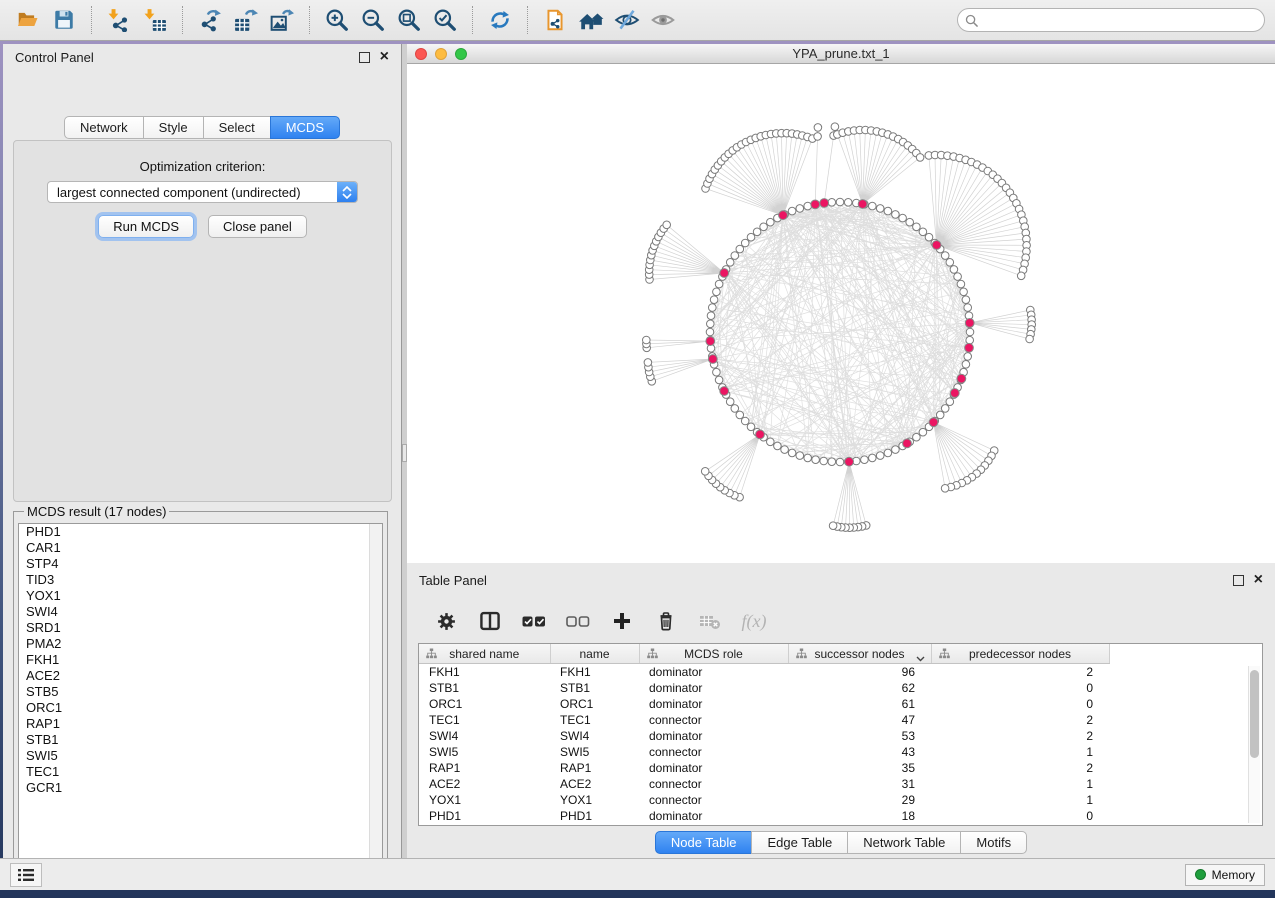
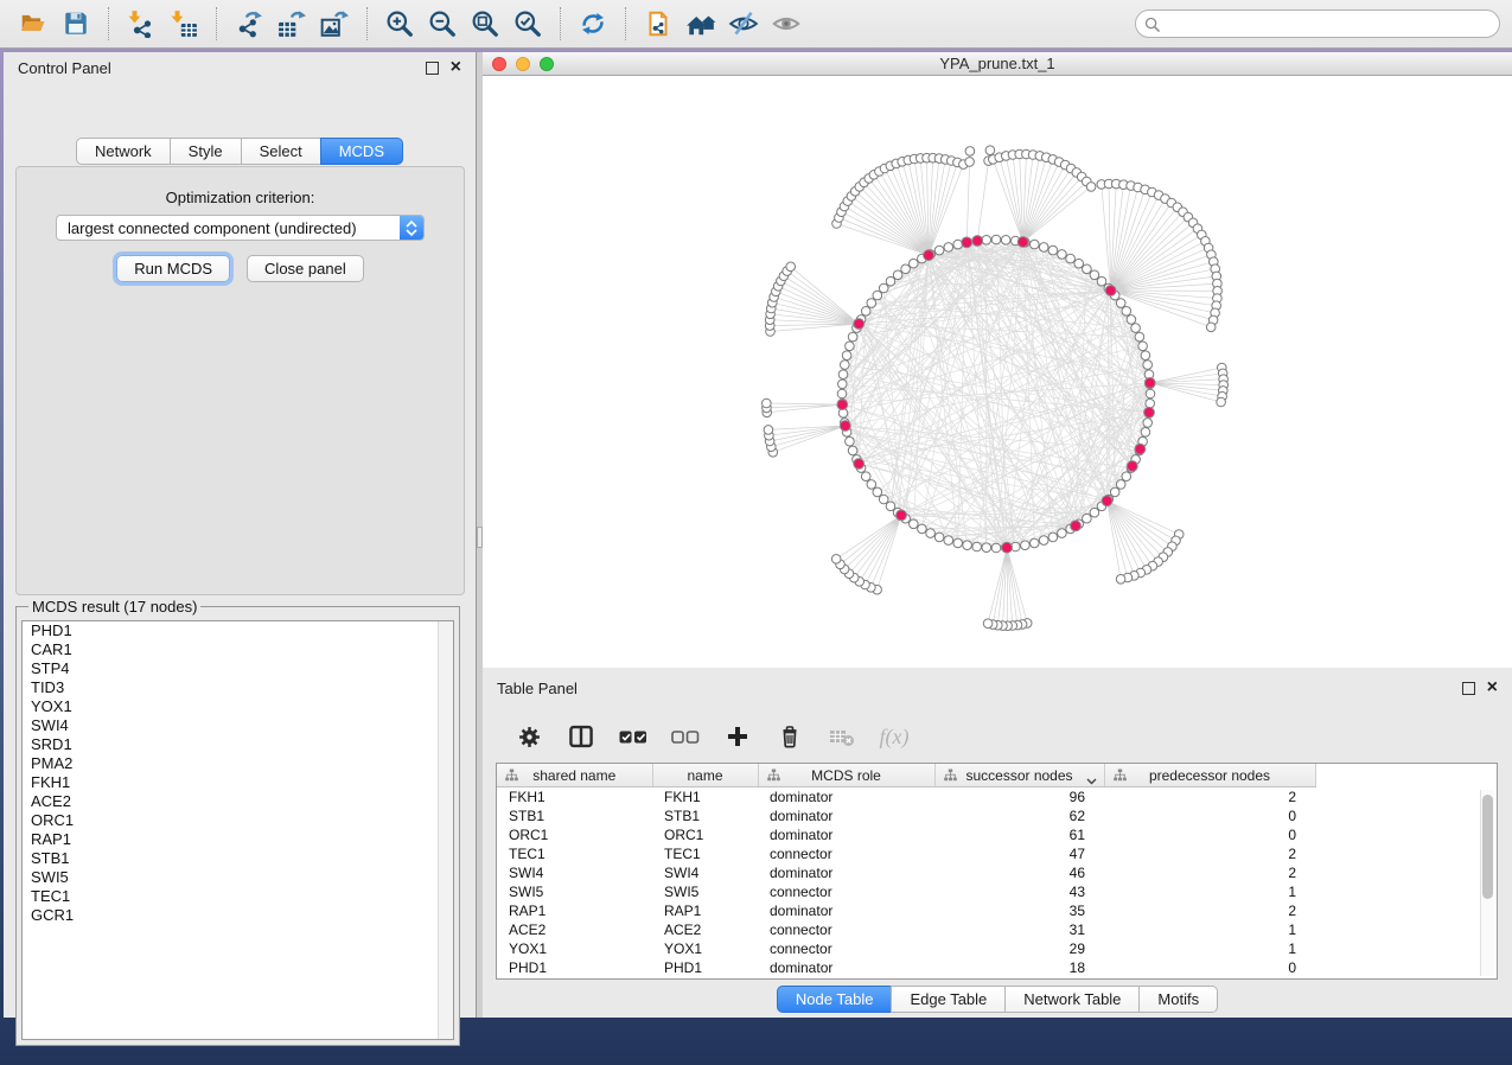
  Control Panel
  ×
  Network
  Style
  Select
  MCDS
  Optimization criterion:
  largest connected component (undirected)
  Run MCDS
  Close panel
  MCDS result (17 nodes)
  PHD1
  CAR1
  STP4
  TID3
  YOX1
  SWI4
  SRD1
  PMA2
  FKH1
  ACE2
- STB5
  ORC1
  RAP1
  STB1
  SWI5
  TEC1
  GCR1
  YPA_prune.txt_1
  Table Panel
  ×
  f(x)
  shared name	name	MCDS role	successor nodes	predecessor nodes
  FKH1	FKH1	dominator	96	2
  STB1	STB1	dominator	62	0
  ORC1	ORC1	dominator	61	0
  TEC1	TEC1	connector	47	2
- SWI4	SWI4	dominator	53	2
+ SWI4	SWI4	dominator	46	2
  SWI5	SWI5	connector	43	1
  RAP1	RAP1	dominator	35	2
  ACE2	ACE2	connector	31	1
  YOX1	YOX1	connector	29	1
  PHD1	PHD1	dominator	18	0
  Node Table
  Edge Table
  Network Table
  Motifs
- Memory
